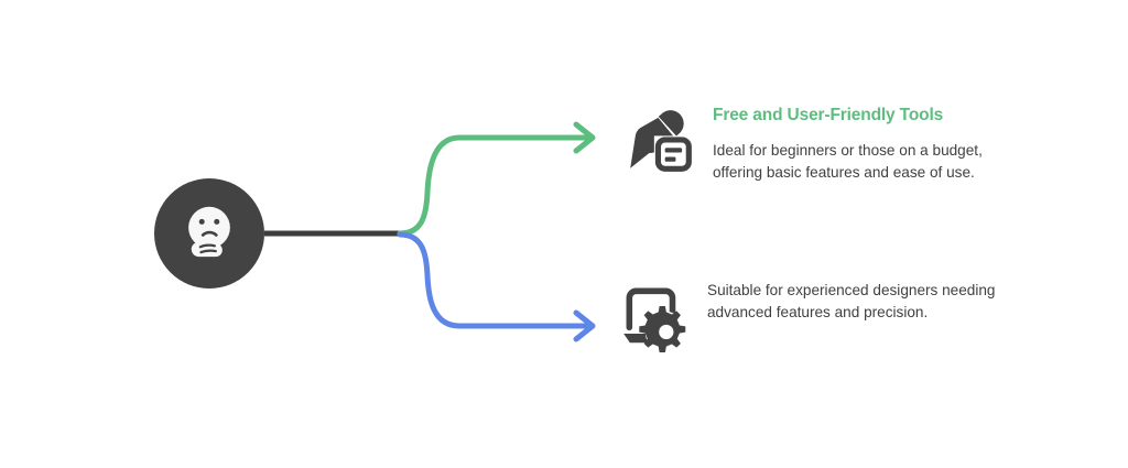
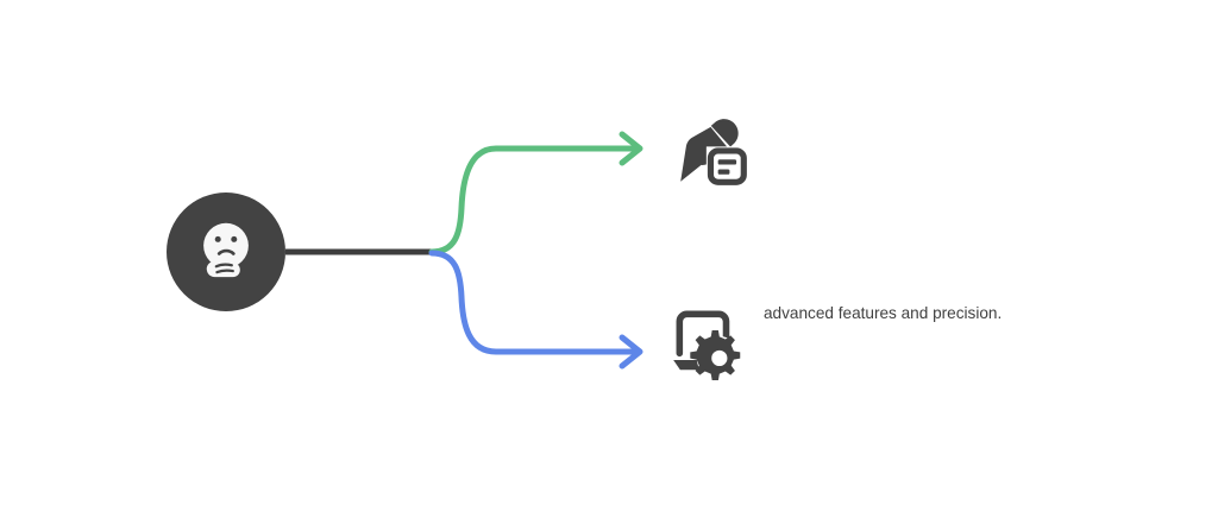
- Free and User-Friendly Tools
- Ideal for beginners or those on a budget,
- offering basic features and ease of use.
- Suitable for experienced designers needing
  advanced features and precision.
